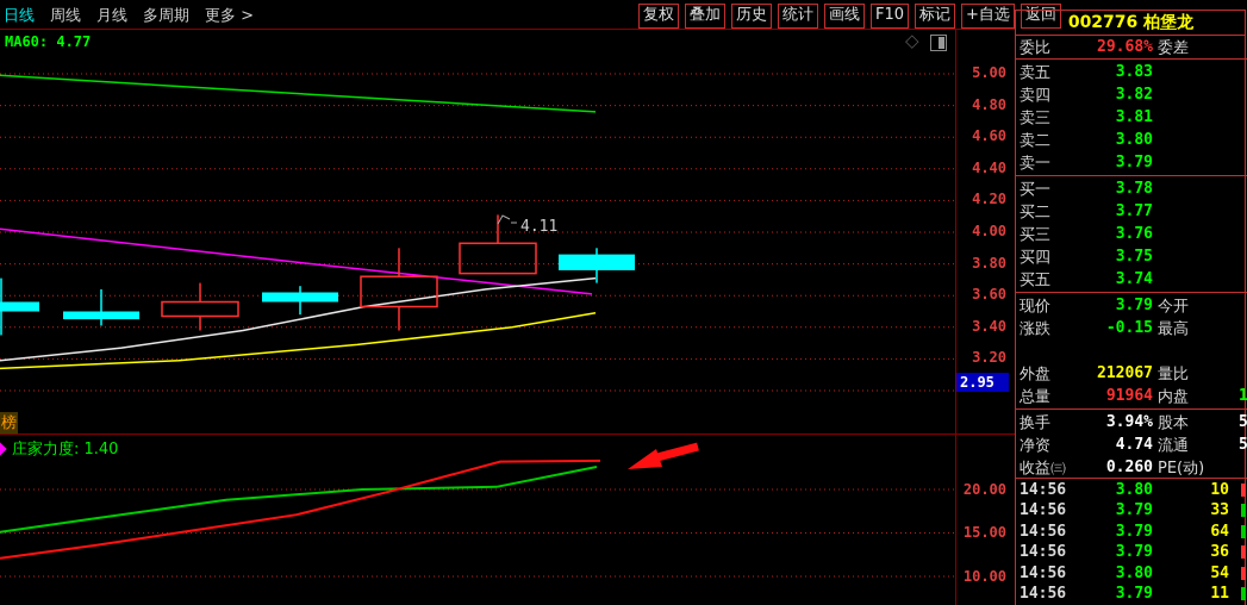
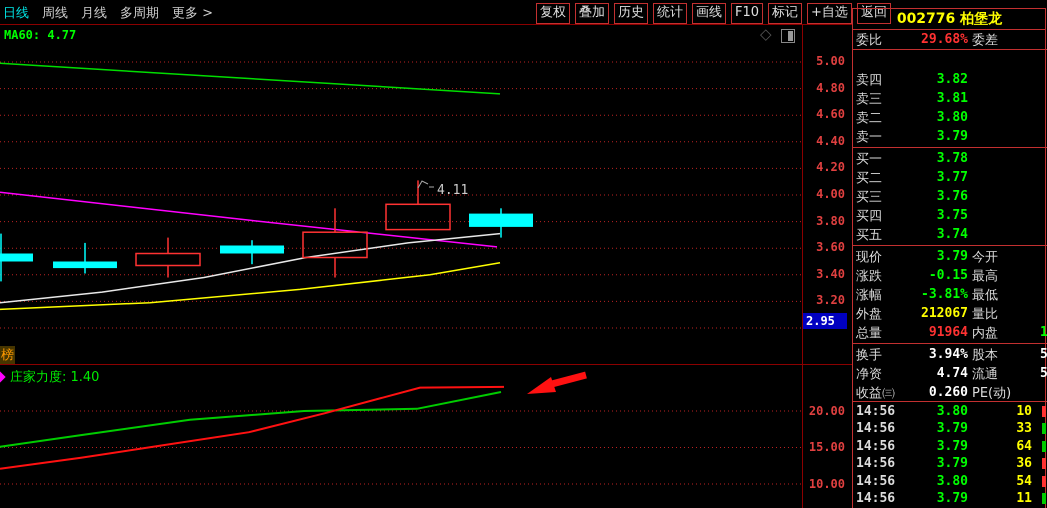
  日线
  周线
  月线
  多周期
  更多 >
  复权
  叠加
  历史
  统计
  画线
  F10
  标记
  +自选
  返回
  002776 柏堡龙
  MA60: 4.77
  ◇
  4.11
  5.00
  4.80
  4.60
  4.40
  4.20
  4.00
  3.80
  3.60
  3.40
  3.20
  2.95
  榜
  庄家力度: 1.40
  20.00
  15.00
  10.00
  委比
  29.68%
  委差
- 卖五
- 3.83
  卖四
  3.82
  卖三
  3.81
  卖二
  3.80
  卖一
  3.79
  买一
  3.78
  买二
  3.77
  买三
  3.76
  买四
  3.75
  买五
  3.74
  现价
  3.79
  今开
  涨跌
  -0.15
  最高
+ 涨幅
+ -3.81%
+ 最低
  外盘
  212067
  量比
  总量
  91964
  内盘
  1
  换手
  3.94%
  股本
  5
  净资
  4.74
  流通
  5
  收益㈢
  0.260
  PE(动)
  14:56
  3.80
  10
  14:56
  3.79
  33
  14:56
  3.79
  64
  14:56
  3.79
  36
  14:56
  3.80
  54
  14:56
  3.79
  11
